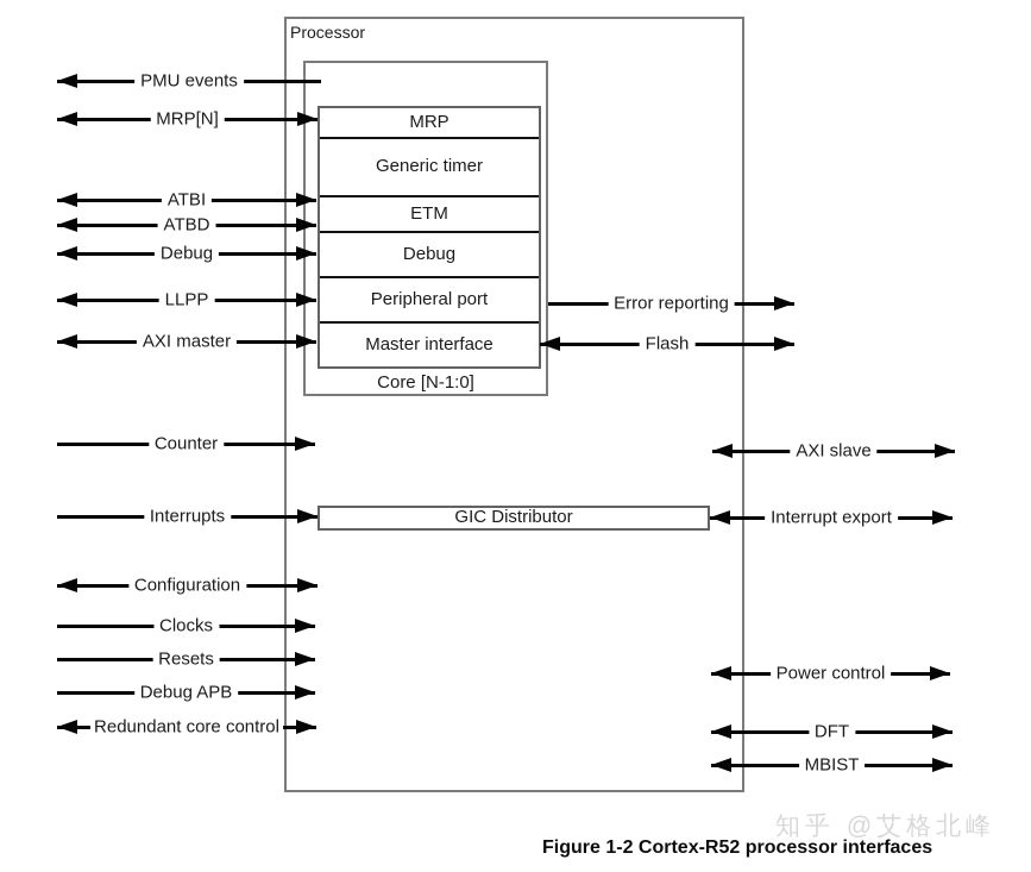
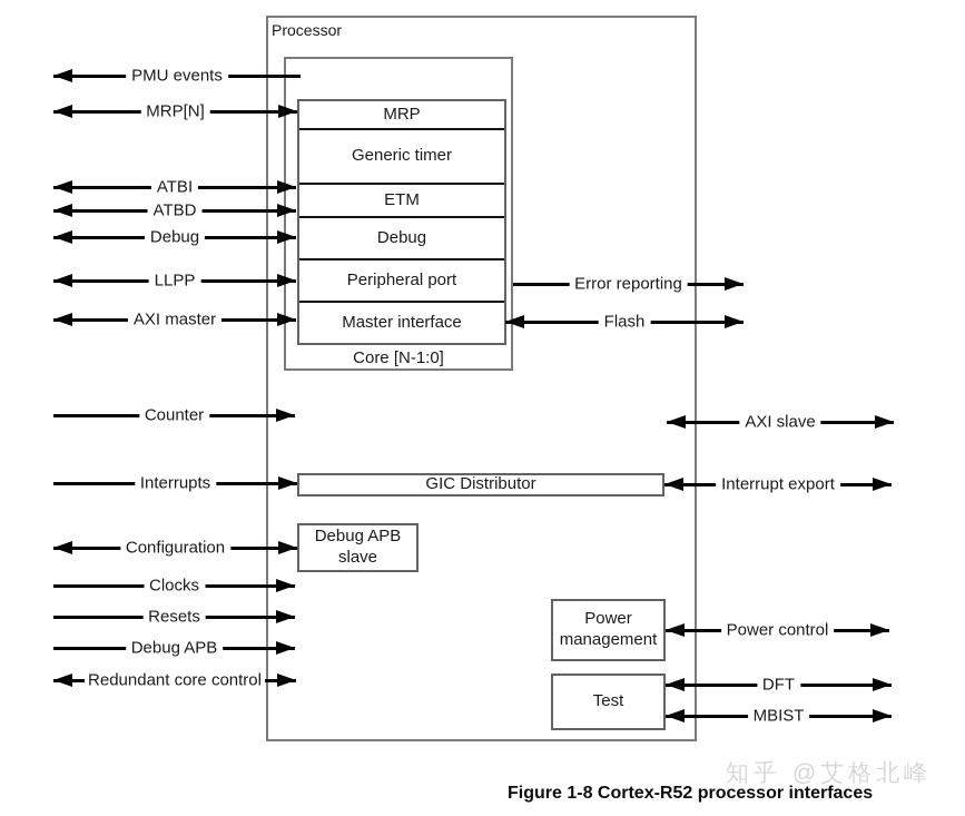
  Processor
  MRP
  Generic timer
  ETM
  Debug
  Peripheral port
  Master interface
  Core [N-1:0]
  GIC Distributor
+ Debug APB slave
+ Power management
+ Test
  PMU events
  MRP[N]
  ATBI
  ATBD
  Debug
  LLPP
  AXI master
  Counter
  Interrupts
  Configuration
  Clocks
  Resets
  Debug APB
  Redundant core control
  Error reporting
  Flash
  AXI slave
  Interrupt export
  Power control
  DFT
  MBIST
  知乎 @艾格北峰
- Figure 1-2 Cortex-R52 processor interfaces
+ Figure 1-8 Cortex-R52 processor interfaces
